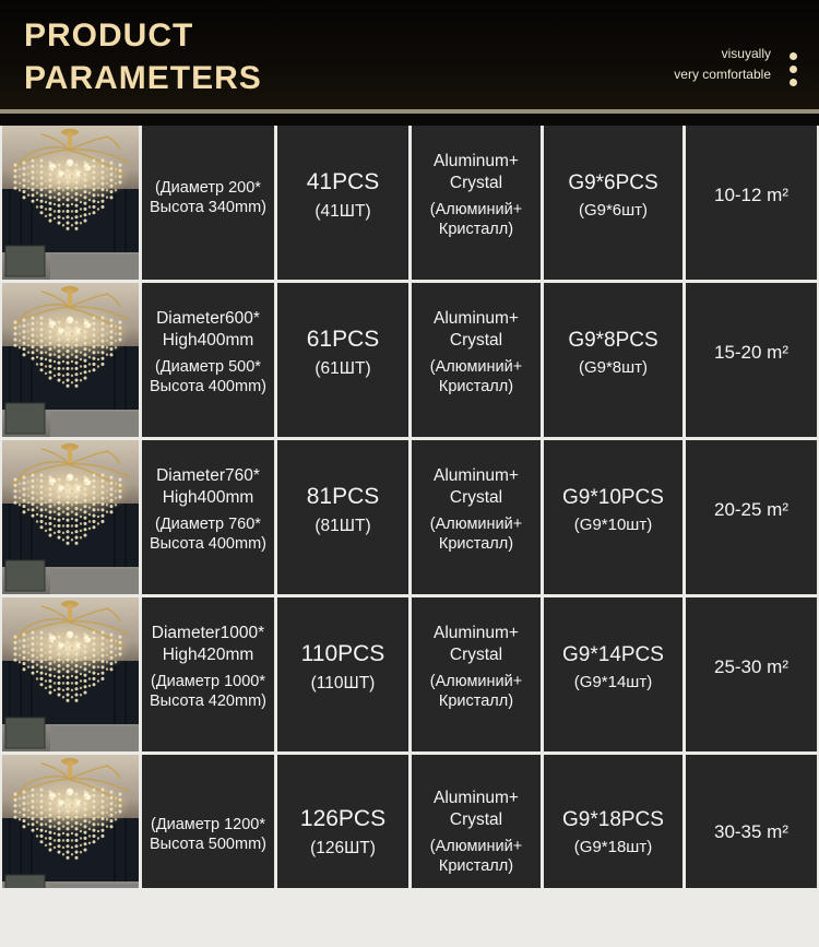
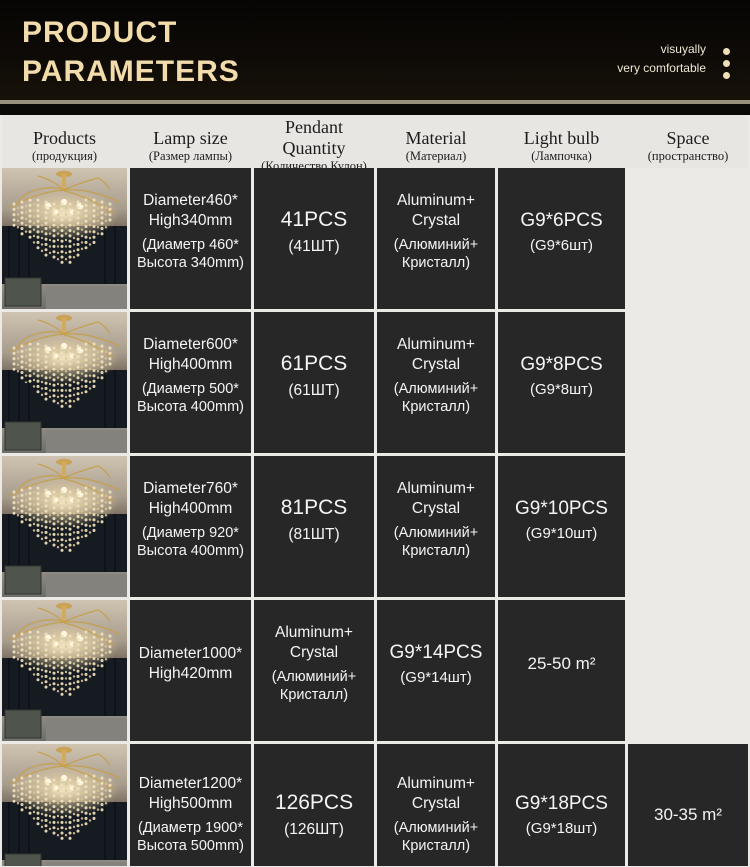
  PRODUCT
  PARAMETERS
  visuyally
  very comfortable
+ Products
+ (продукция)
+ Lamp size
+ (Размер лампы)
+ Pendant Quantity
+ (Количество Кулон)
+ Material
+ (Материал)
+ Light bulb
+ (Лампочка)
+ Space
+ (пространство)
+ Diameter460*
+ High340mm
- (Диаметр 200*
+ (Диаметр 460*
  Высота 340mm)
  41PCS
  (41ШТ)
  Aluminum+
  Crystal
  (Алюминий+
  Кристалл)
  G9*6PCS
  (G9*6шт)
- 10-12 m²
  Diameter600*
  High400mm
  (Диаметр 500*
  Высота 400mm)
  61PCS
  (61ШТ)
  Aluminum+
  Crystal
  (Алюминий+
  Кристалл)
  G9*8PCS
  (G9*8шт)
- 15-20 m²
  Diameter760*
  High400mm
- (Диаметр 760*
+ (Диаметр 920*
  Высота 400mm)
  81PCS
  (81ШТ)
  Aluminum+
  Crystal
  (Алюминий+
  Кристалл)
  G9*10PCS
  (G9*10шт)
- 20-25 m²
  Diameter1000*
  High420mm
- (Диаметр 1000*
- Высота 420mm)
- 110PCS
- (110ШТ)
  Aluminum+
  Crystal
  (Алюминий+
  Кристалл)
  G9*14PCS
  (G9*14шт)
- 25-30 m²
+ 25-50 m²
+ Diameter1200*
+ High500mm
- (Диаметр 1200*
+ (Диаметр 1900*
  Высота 500mm)
  126PCS
  (126ШТ)
  Aluminum+
  Crystal
  (Алюминий+
  Кристалл)
  G9*18PCS
  (G9*18шт)
  30-35 m²
